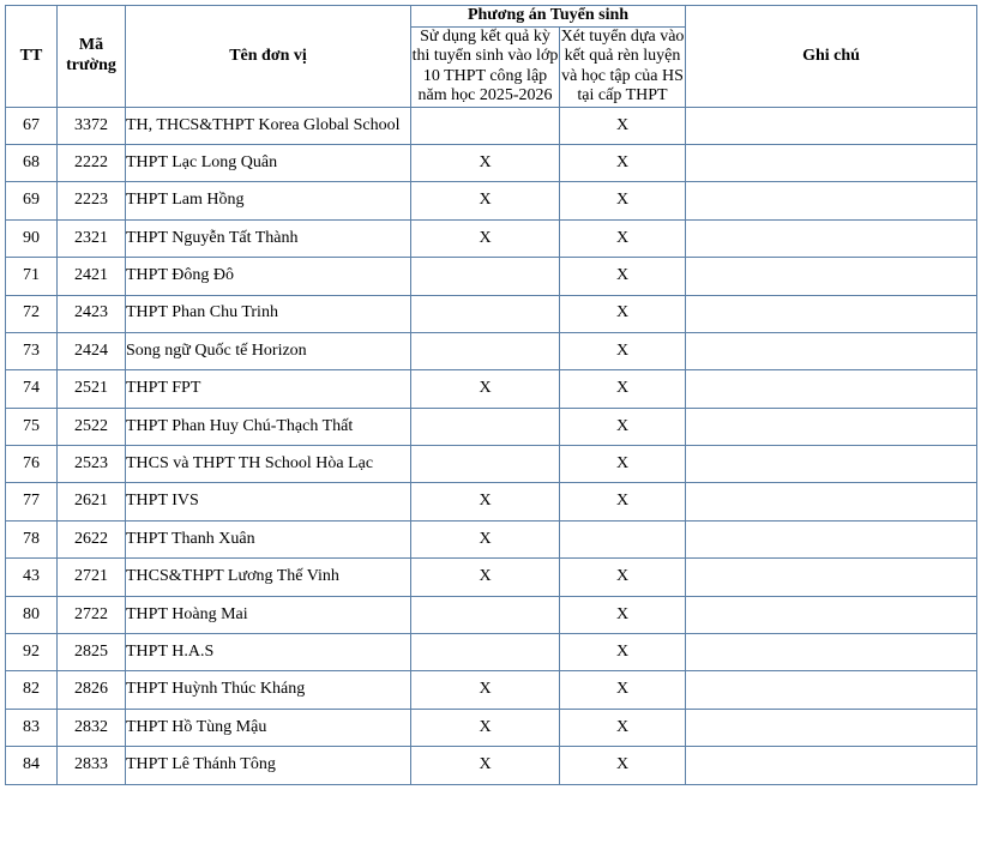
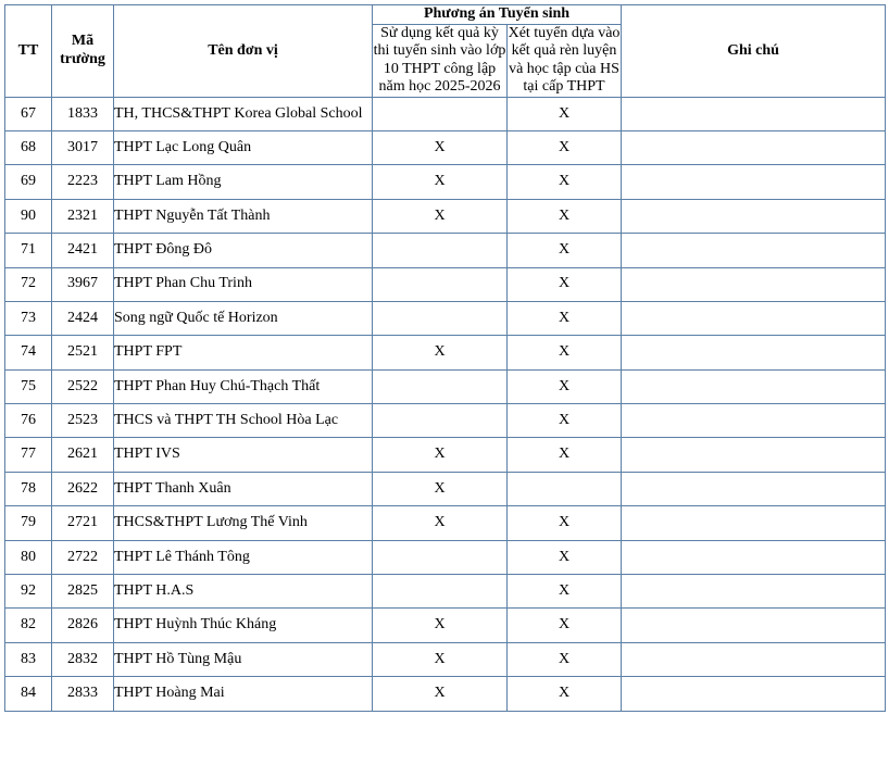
  TT	Mã trường	Tên đơn vị	Phương án Tuyển sinh	Ghi chú
  Sử dụng kết quả kỳ thi tuyển sinh vào lớp 10 THPT công lập năm học 2025-2026	Xét tuyển dựa vào kết quả rèn luyện và học tập của HS tại cấp THPT
- 67	3372	TH, THCS&THPT Korea Global School		X
+ 67	1833	TH, THCS&THPT Korea Global School		X
- 68	2222	THPT Lạc Long Quân	X	X
+ 68	3017	THPT Lạc Long Quân	X	X
  69	2223	THPT Lam Hồng	X	X
  90	2321	THPT Nguyễn Tất Thành	X	X
  71	2421	THPT Đông Đô		X
- 72	2423	THPT Phan Chu Trinh		X
+ 72	3967	THPT Phan Chu Trinh		X
  73	2424	Song ngữ Quốc tế Horizon		X
  74	2521	THPT FPT	X	X
  75	2522	THPT Phan Huy Chú-Thạch Thất		X
  76	2523	THCS và THPT TH School Hòa Lạc		X
  77	2621	THPT IVS	X	X
  78	2622	THPT Thanh Xuân	X
- 43	2721	THCS&THPT Lương Thế Vinh	X	X
+ 79	2721	THCS&THPT Lương Thế Vinh	X	X
- 80	2722	THPT Hoàng Mai		X
+ 80	2722	THPT Lê Thánh Tông		X
  92	2825	THPT H.A.S		X
  82	2826	THPT Huỳnh Thúc Kháng	X	X
  83	2832	THPT Hồ Tùng Mậu	X	X
- 84	2833	THPT Lê Thánh Tông	X	X
+ 84	2833	THPT Hoàng Mai	X	X
